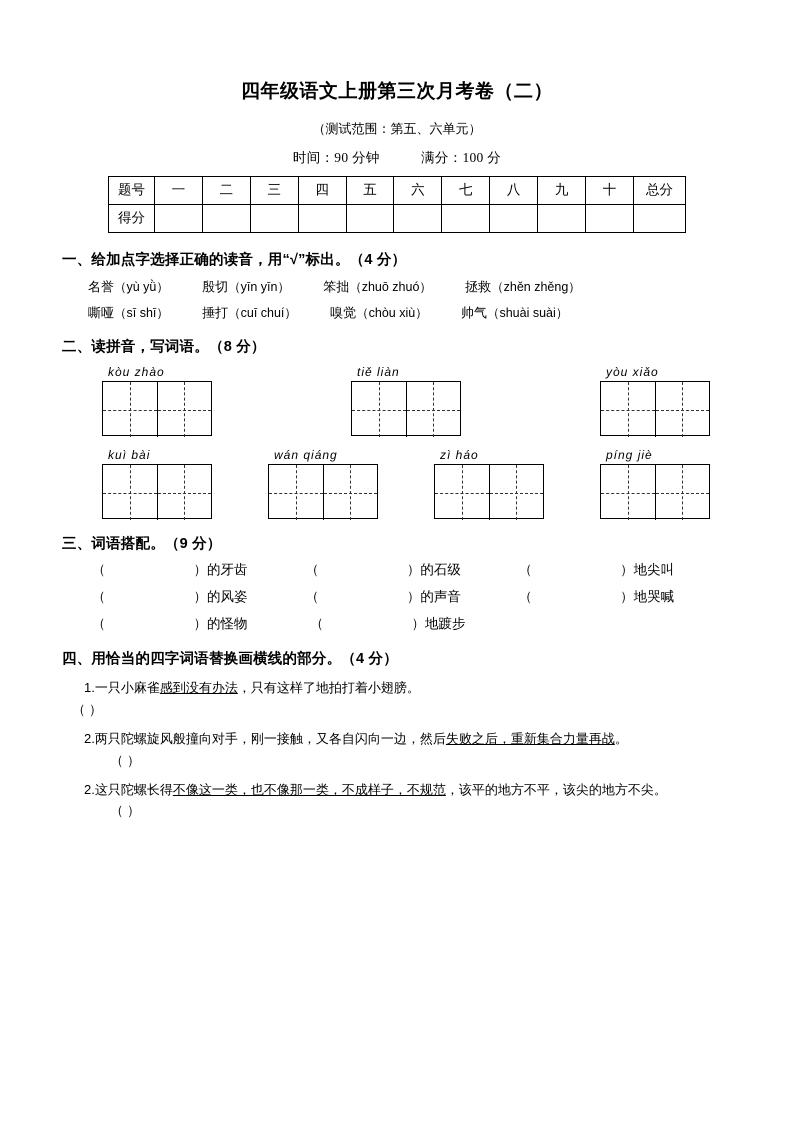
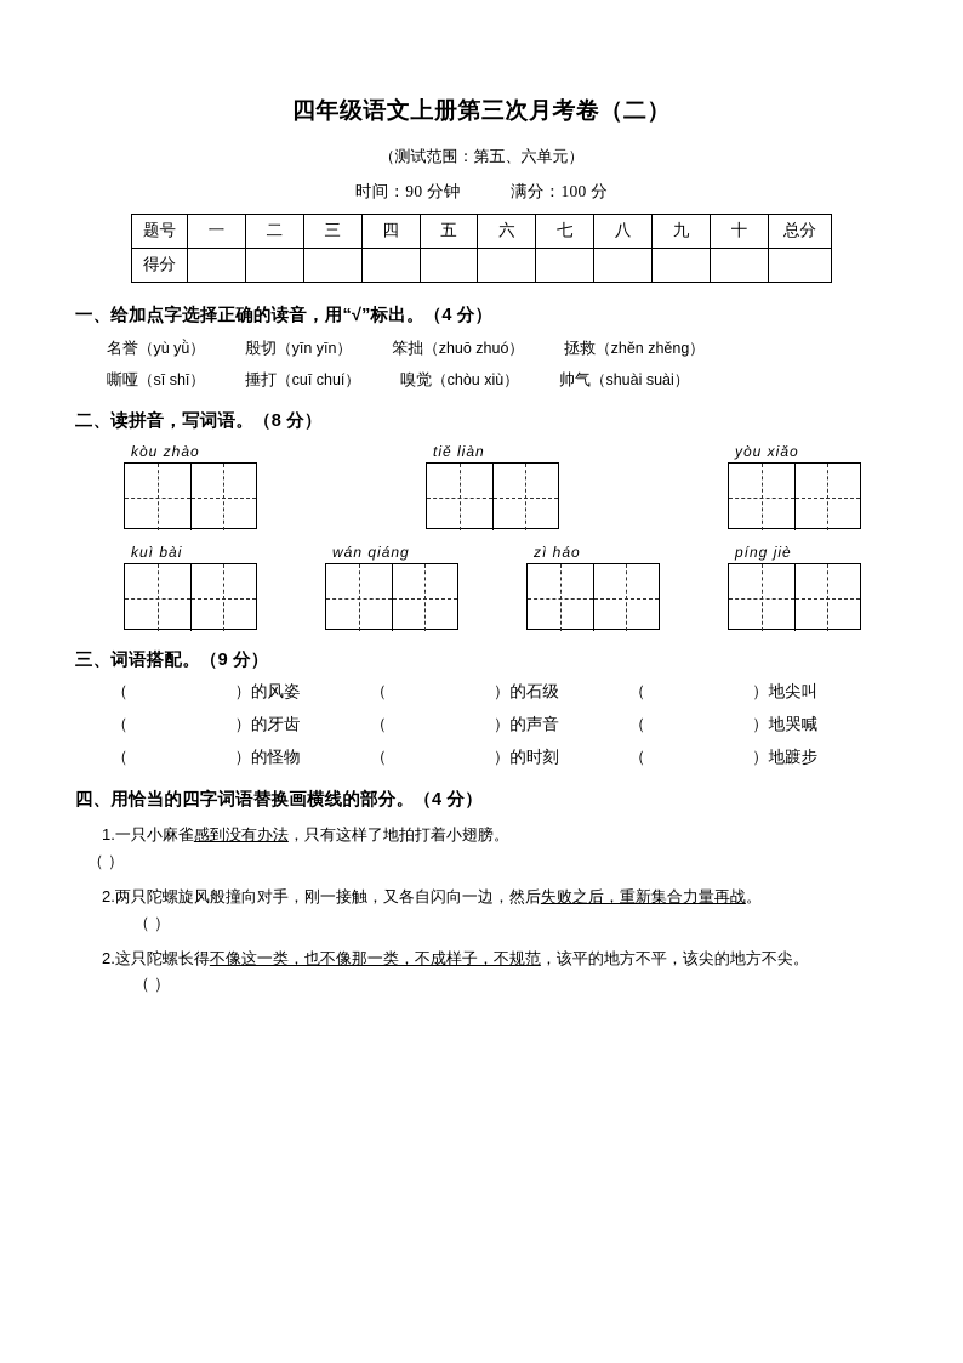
  四年级语文上册第三次月考卷（二）
  （测试范围：第五、六单元）
  时间：90 分钟 满分：100 分
  题号	一	二	三	四	五	六	七	八	九	十	总分
  得分
  一、给加点字选择正确的读音，用“√”标出。（4 分）
  名誉（yù yǜ） 殷切（yīn yīn） 笨拙（zhuō zhuó） 拯救（zhěn zhěng）
  嘶哑（sī shī） 捶打（cuī chuí） 嗅觉（chòu xiù） 帅气（shuài suài）
  二、读拼音，写词语。（8 分）
  kòu zhào
  tiě liàn
  yòu xiǎo
  kuì bài
  wán qiáng
  zì háo
  píng jiè
  三、词语搭配。（9 分）
- （ ）的牙齿
+ （ ）的风姿
  （ ）的石级
  （ ）地尖叫
- （ ）的风姿
+ （ ）的牙齿
  （ ）的声音
  （ ）地哭喊
  （ ）的怪物
+ （ ）的时刻
  （ ）地踱步
  四、用恰当的四字词语替换画横线的部分。（4 分）
  1.一只小麻雀感到没有办法，只有这样了地拍打着小翅膀。
  （ ）
  2.两只陀螺旋风般撞向对手，刚一接触，又各自闪向一边，然后失败之后，重新集合力量再战。
  （ ）
  2.这只陀螺长得不像这一类，也不像那一类，不成样子，不规范，该平的地方不平，该尖的地方不尖。
  （ ）
